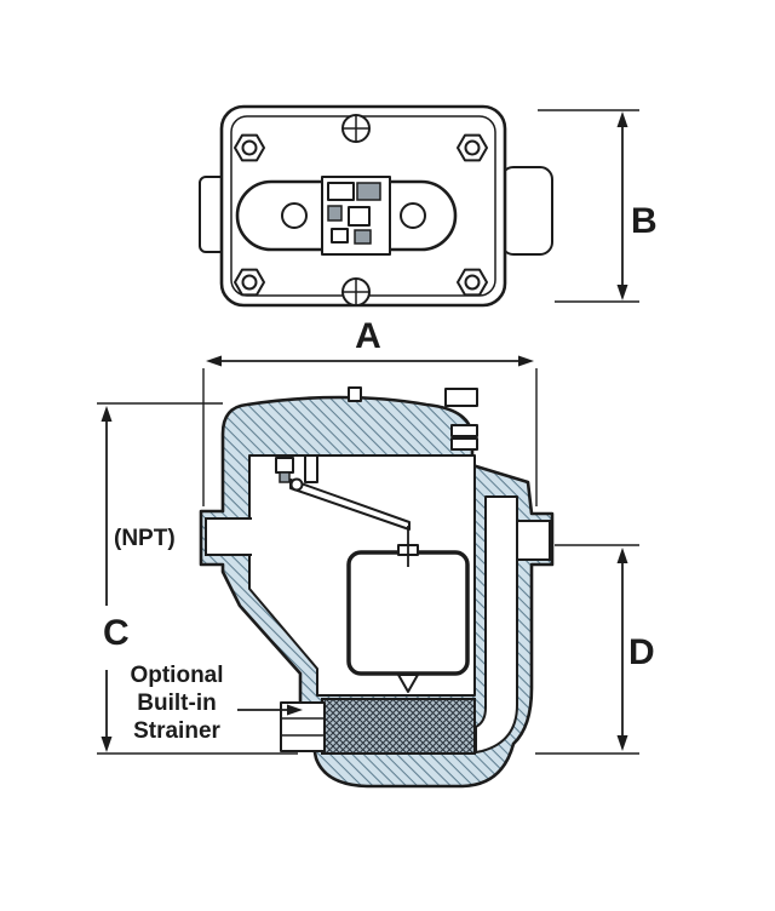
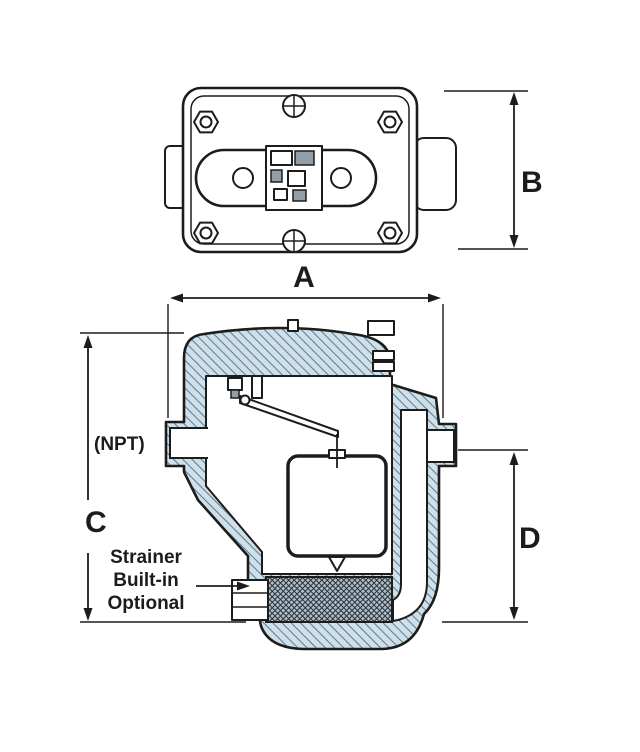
  B
  A
  C
  D
  (NPT)
- Optional
+ Strainer
  Built-in
- Strainer
+ Optional
